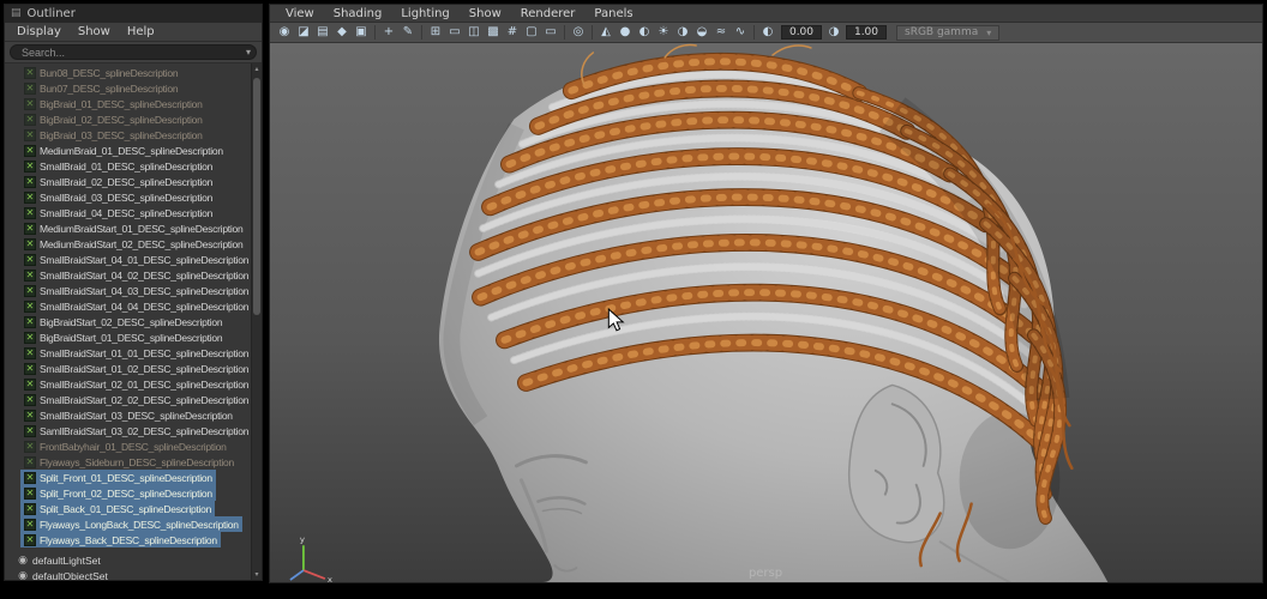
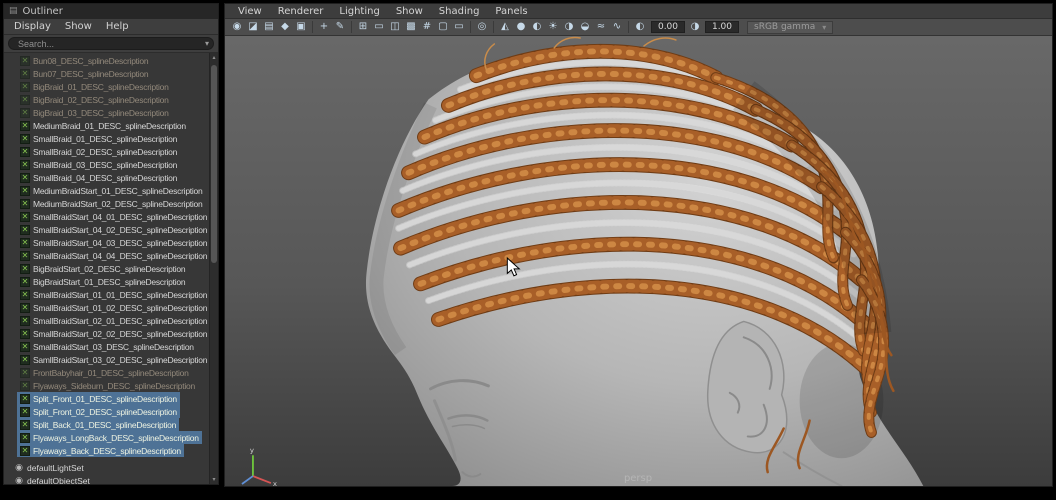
  Outliner
  Display
  Show
  Help
  Search...
  Bun08_DESC_splineDescription
  Bun07_DESC_splineDescription
  BigBraid_01_DESC_splineDescription
  BigBraid_02_DESC_splineDescription
  BigBraid_03_DESC_splineDescription
  MediumBraid_01_DESC_splineDescription
  SmallBraid_01_DESC_splineDescription
  SmallBraid_02_DESC_splineDescription
  SmallBraid_03_DESC_splineDescription
  SmallBraid_04_DESC_splineDescription
  MediumBraidStart_01_DESC_splineDescription
  MediumBraidStart_02_DESC_splineDescription
  SmallBraidStart_04_01_DESC_splineDescription
  SmallBraidStart_04_02_DESC_splineDescription
  SmallBraidStart_04_03_DESC_splineDescription
  SmallBraidStart_04_04_DESC_splineDescription
  BigBraidStart_02_DESC_splineDescription
  BigBraidStart_01_DESC_splineDescription
  SmallBraidStart_01_01_DESC_splineDescription
  SmallBraidStart_01_02_DESC_splineDescription
  SmallBraidStart_02_01_DESC_splineDescription
  SmallBraidStart_02_02_DESC_splineDescription
  SmallBraidStart_03_DESC_splineDescription
  SamllBraidStart_03_02_DESC_splineDescription
  FrontBabyhair_01_DESC_splineDescription
  Flyaways_Sideburn_DESC_splineDescription
  Split_Front_01_DESC_splineDescription
  Split_Front_02_DESC_splineDescription
  Split_Back_01_DESC_splineDescription
  Flyaways_LongBack_DESC_splineDescription
  Flyaways_Back_DESC_splineDescription
  defaultLightSet
  defaultObjectSet
  View
- Shading
+ Renderer
  Lighting
  Show
- Renderer
+ Shading
  Panels
  ◉
  ◪
  ▤
  ◆
  ▣
  +
  ✎
  ⊞
  ▭
  ◫
  ▩
  #
  ▢
  ▭
  ◎
  ◭
  ●
  ◐
  ☀
  ◑
  ◒
  ≈
  ∿
  ◐
  0.00
  1.00
  sRGB gamma
  y
  x
  persp
